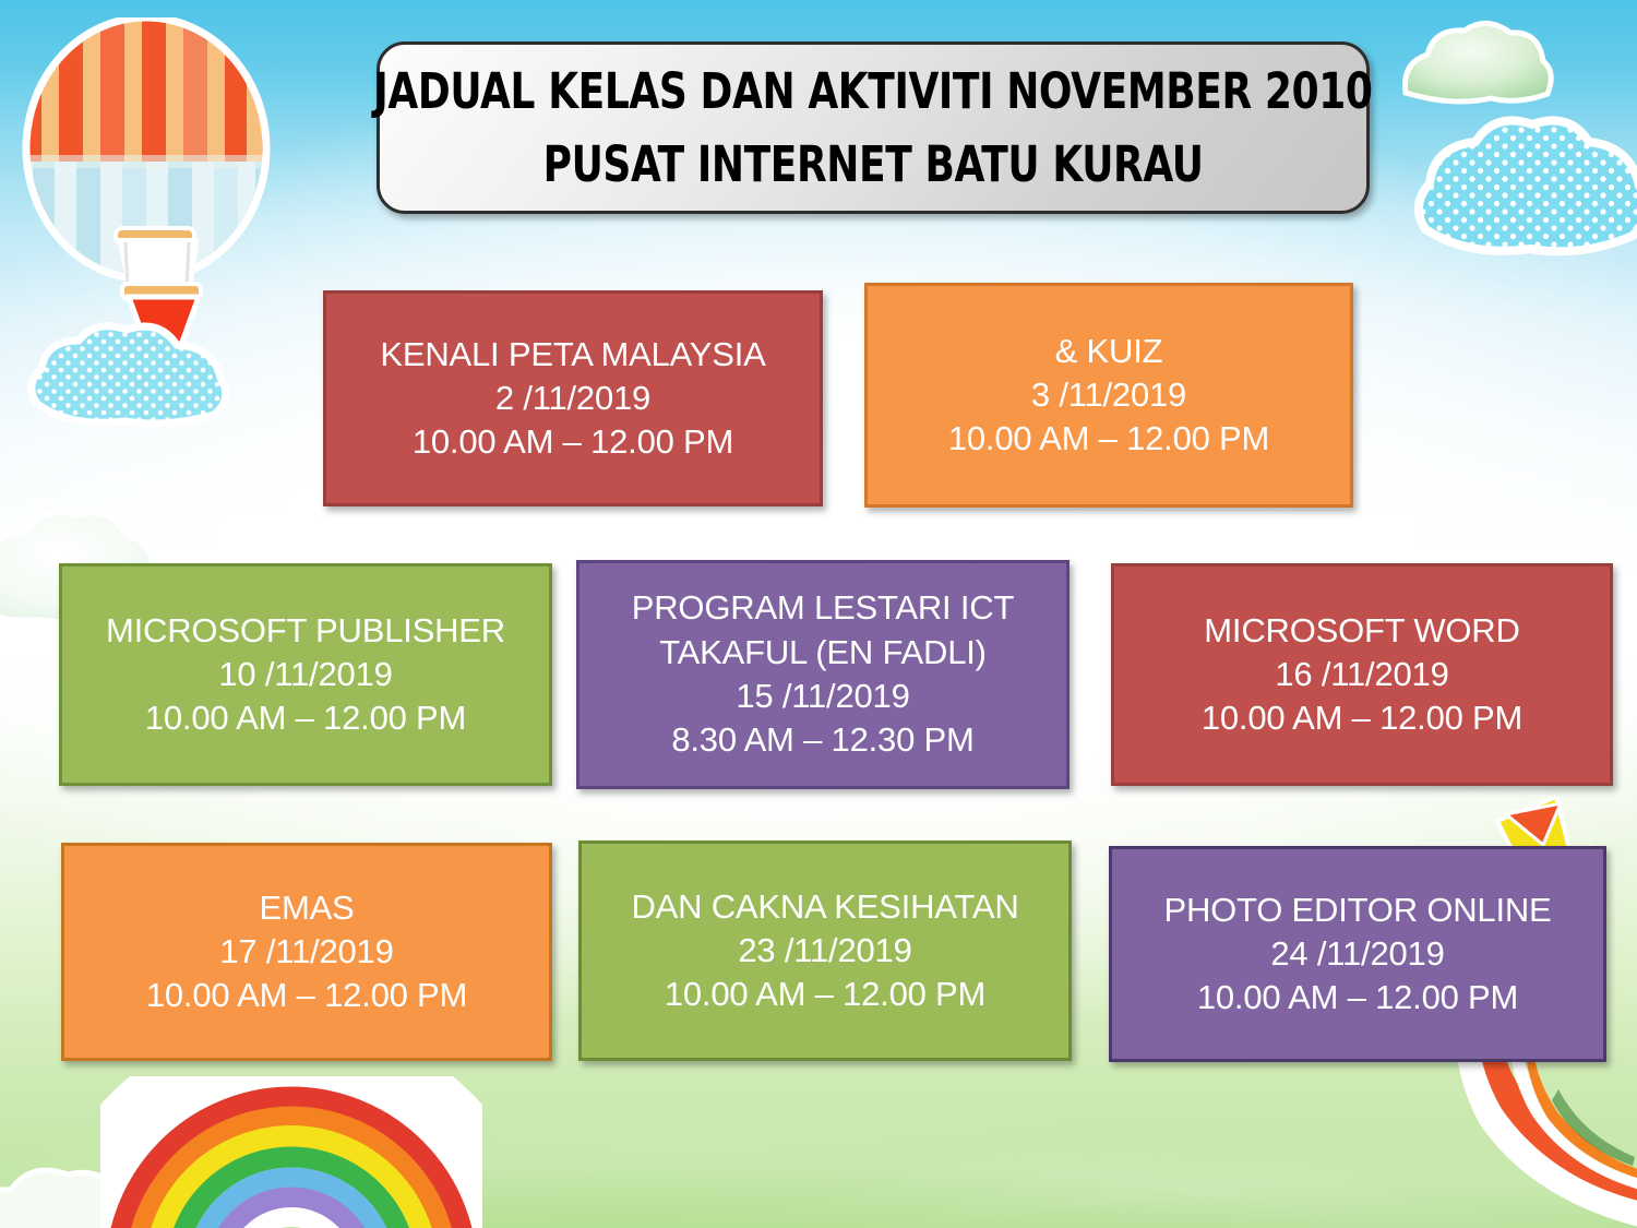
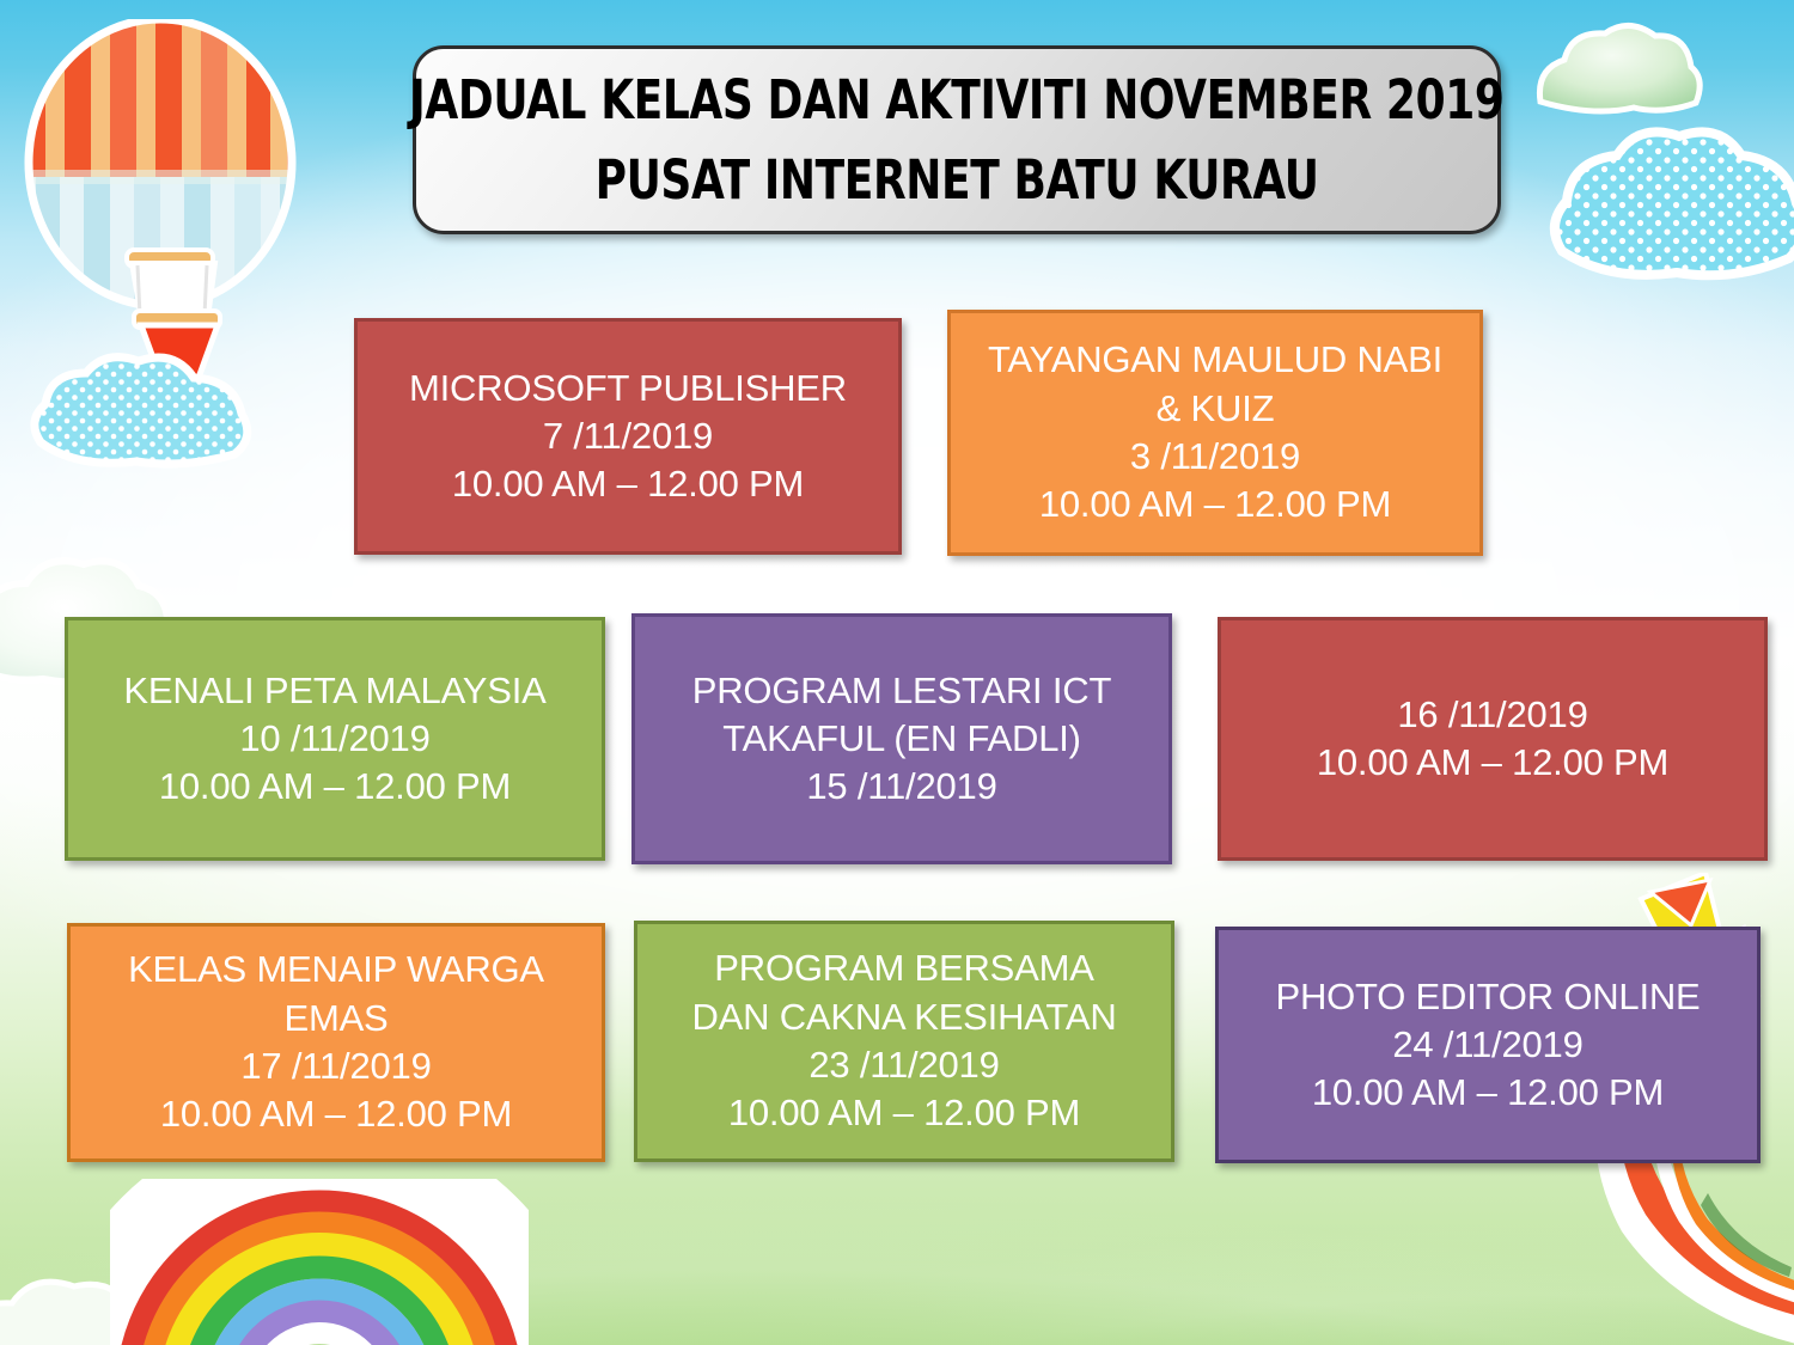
- JADUAL KELAS DAN AKTIVITI NOVEMBER 2010
+ JADUAL KELAS DAN AKTIVITI NOVEMBER 2019
  PUSAT INTERNET BATU KURAU
- KENALI PETA MALAYSIA
+ MICROSOFT PUBLISHER
- 2 /11/2019
+ 7 /11/2019
  10.00 AM – 12.00 PM
+ TAYANGAN MAULUD NABI
  & KUIZ
  3 /11/2019
  10.00 AM – 12.00 PM
- MICROSOFT PUBLISHER
+ KENALI PETA MALAYSIA
  10 /11/2019
  10.00 AM – 12.00 PM
  PROGRAM LESTARI ICT
  TAKAFUL (EN FADLI)
  15 /11/2019
- 8.30 AM – 12.30 PM
- MICROSOFT WORD
  16 /11/2019
  10.00 AM – 12.00 PM
+ KELAS MENAIP WARGA
  EMAS
  17 /11/2019
  10.00 AM – 12.00 PM
+ PROGRAM BERSAMA
  DAN CAKNA KESIHATAN
  23 /11/2019
  10.00 AM – 12.00 PM
  PHOTO EDITOR ONLINE
  24 /11/2019
  10.00 AM – 12.00 PM
